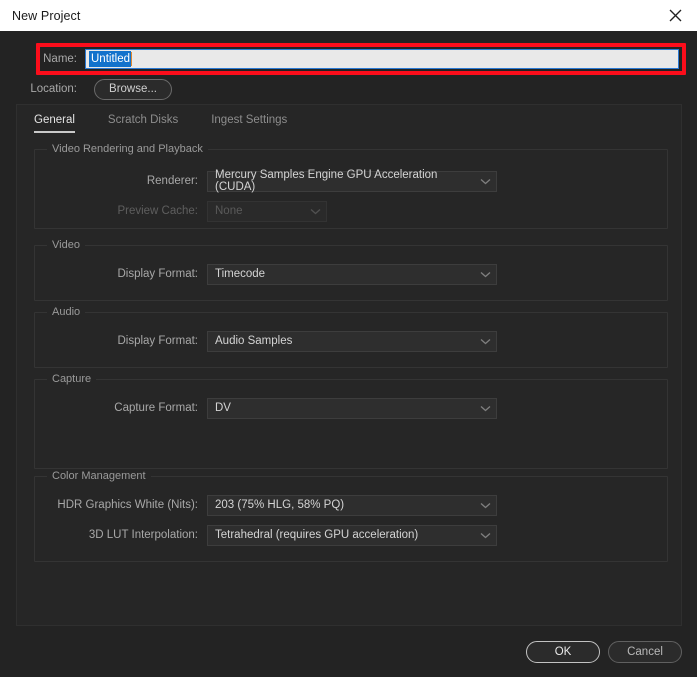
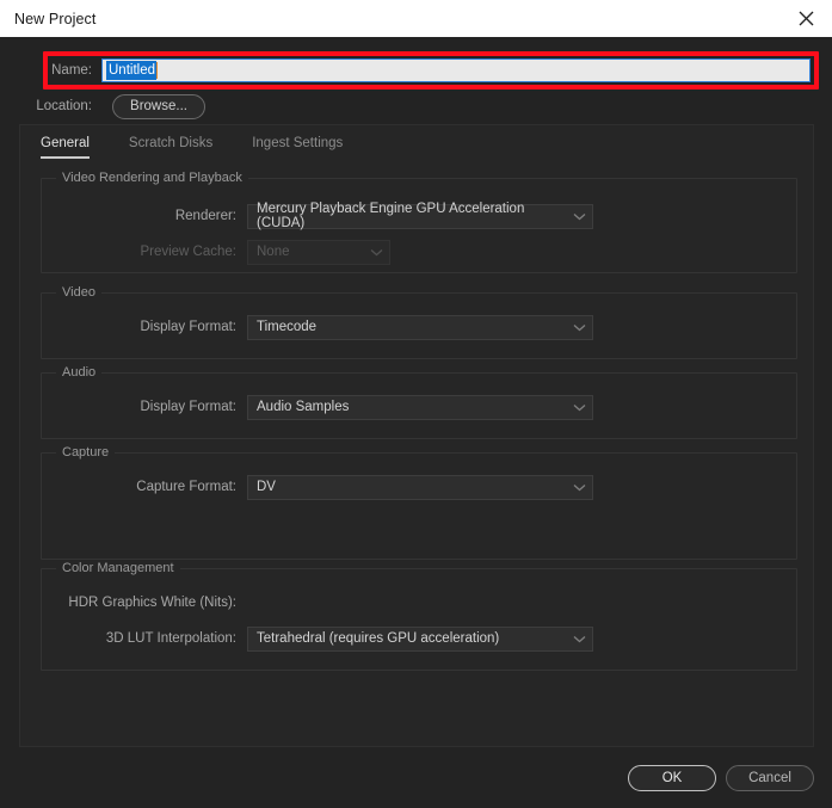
  New Project
  Name:
  Untitled
  Location:
  Browse...
  General
  Scratch Disks
  Ingest Settings
  Video Rendering and Playback
  Renderer:
- Mercury Samples Engine GPU Acceleration (CUDA)
+ Mercury Playback Engine GPU Acceleration (CUDA)
  Preview Cache:
  None
  Video
  Display Format:
  Timecode
  Audio
  Display Format:
  Audio Samples
  Capture
  Capture Format:
  DV
  Color Management
  HDR Graphics White (Nits):
- 203 (75% HLG, 58% PQ)
  3D LUT Interpolation:
  Tetrahedral (requires GPU acceleration)
  OK
  Cancel
